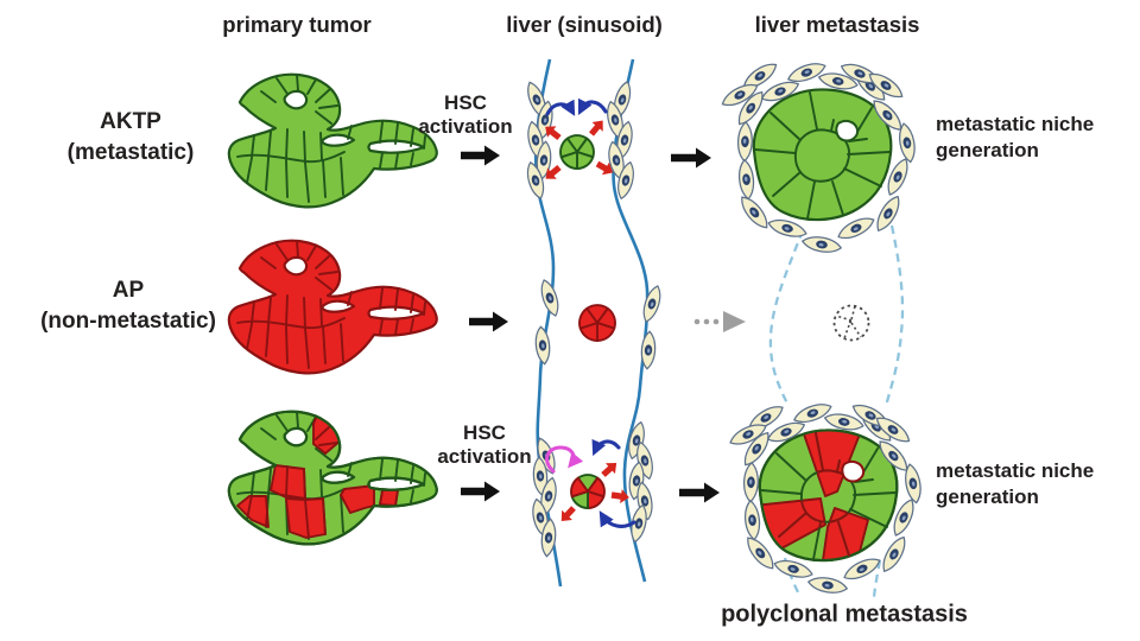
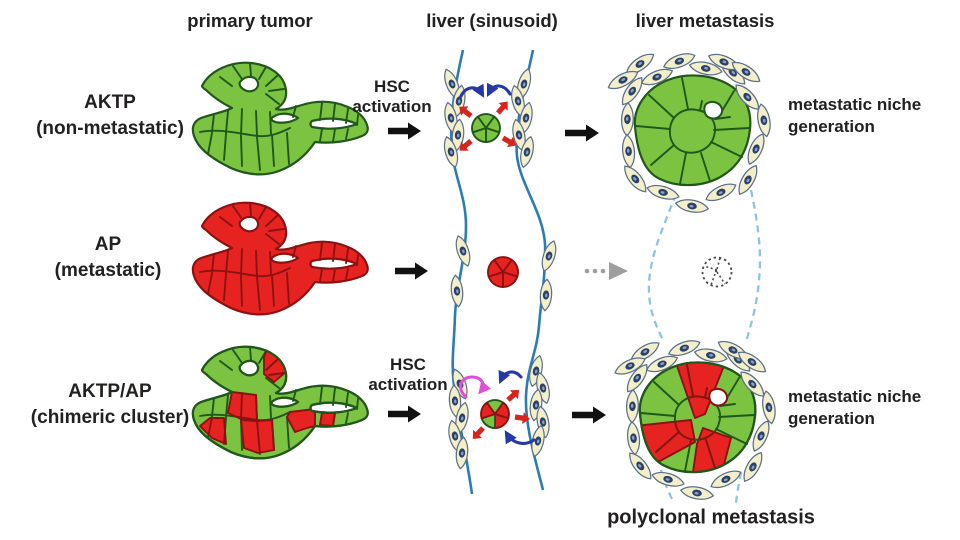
  primary tumor
  liver (sinusoid)
  liver metastasis
  AKTP
- (metastatic)
+ (non-metastatic)
  AP
- (non-metastatic)
+ (metastatic)
+ AKTP/AP
+ (chimeric cluster)
  HSC
  activation
  HSC
  activation
  metastatic niche
  generation
  metastatic niche
  generation
  polyclonal metastasis
